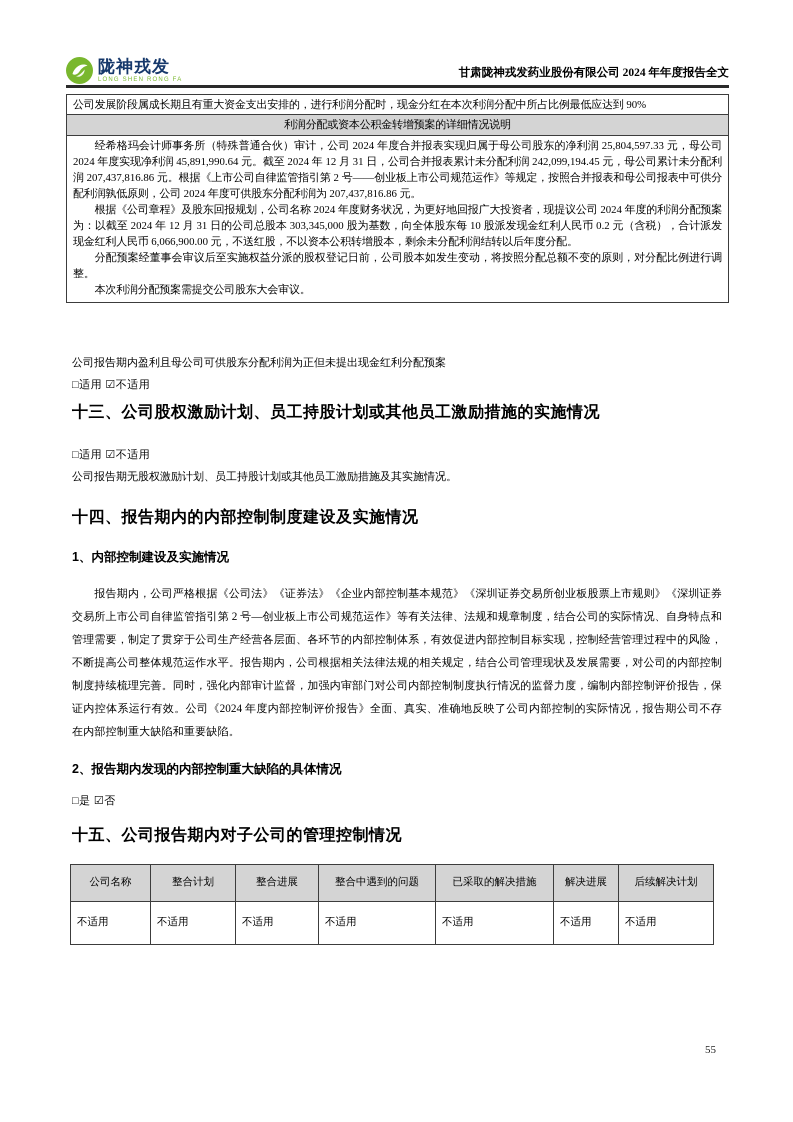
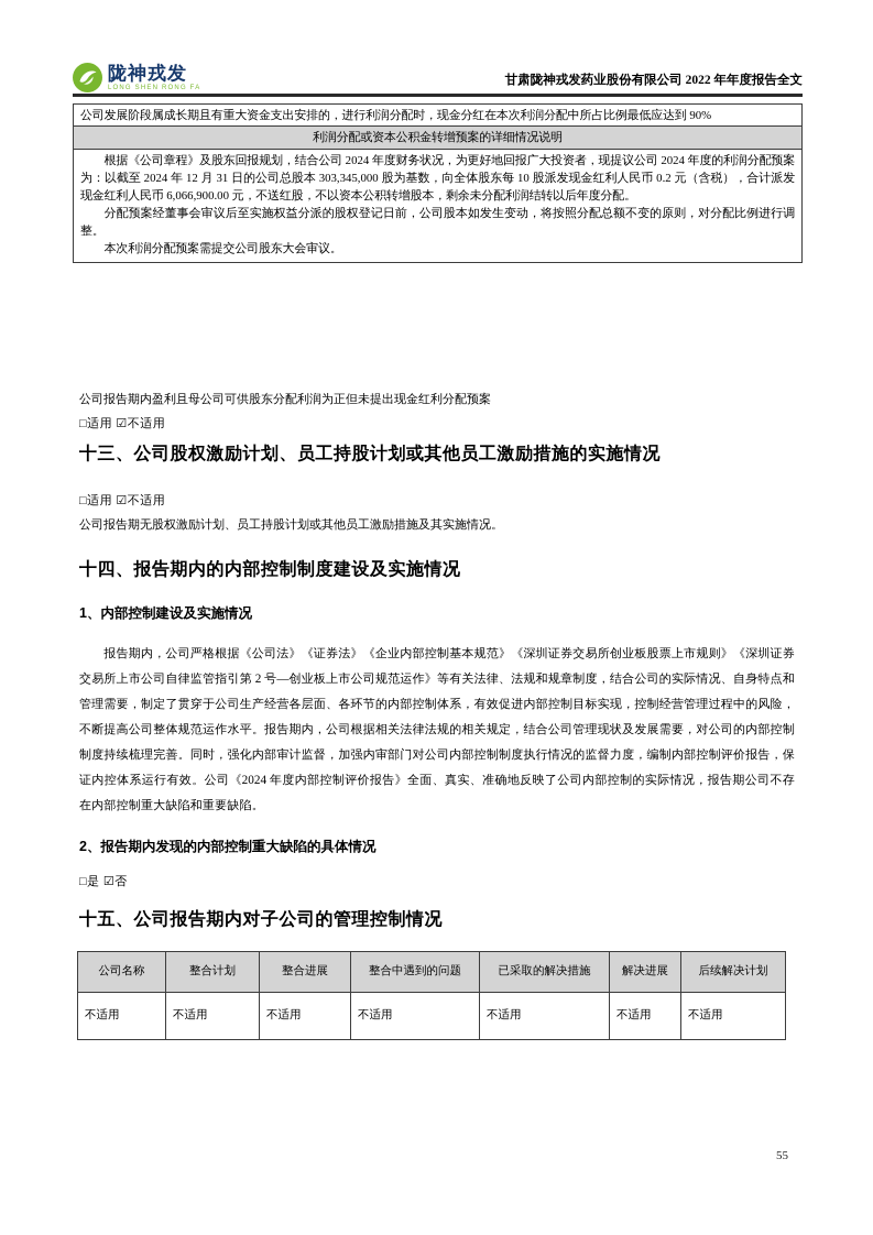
  陇神戎发
- 甘肃陇神戎发药业股份有限公司 2024 年年度报告全文
+ 甘肃陇神戎发药业股份有限公司 2022 年年度报告全文
  公司发展阶段属成长期且有重大资金支出安排的，进行利润分配时，现金分红在本次利润分配中所占比例最低应达到 90%
  利润分配或资本公积金转增预案的详细情况说明
- 经希格玛会计师事务所（特殊普通合伙）审计，公司 2024 年度合并报表实现归属于母公司股东的净利润 25,804,597.33 元，母公司 2024 年度实现净利润 45,891,990.64 元。截至 2024 年 12 月 31 日，公司合并报表累计未分配利润 242,099,194.45 元，母公司累计未分配利润 207,437,816.86 元。根据《上市公司自律监管指引第 2 号——创业板上市公司规范运作》等规定，按照合并报表和母公司报表中可供分配利润孰低原则，公司 2024 年度可供股东分配利润为 207,437,816.86 元。
- 根据《公司章程》及股东回报规划，公司名称 2024 年度财务状况，为更好地回报广大投资者，现提议公司 2024 年度的利润分配预案为：以截至 2024 年 12 月 31 日的公司总股本 303,345,000 股为基数，向全体股东每 10 股派发现金红利人民币 0.2 元（含税），合计派发现金红利人民币 6,066,900.00 元，不送红股，不以资本公积转增股本，剩余未分配利润结转以后年度分配。
+ 根据《公司章程》及股东回报规划，结合公司 2024 年度财务状况，为更好地回报广大投资者，现提议公司 2024 年度的利润分配预案为：以截至 2024 年 12 月 31 日的公司总股本 303,345,000 股为基数，向全体股东每 10 股派发现金红利人民币 0.2 元（含税），合计派发现金红利人民币 6,066,900.00 元，不送红股，不以资本公积转增股本，剩余未分配利润结转以后年度分配。
  分配预案经董事会审议后至实施权益分派的股权登记日前，公司股本如发生变动，将按照分配总额不变的原则，对分配比例进行调整。
  本次利润分配预案需提交公司股东大会审议。
  公司报告期内盈利且母公司可供股东分配利润为正但未提出现金红利分配预案
  □适用 ☑不适用
  十三、公司股权激励计划、员工持股计划或其他员工激励措施的实施情况
  □适用 ☑不适用
  公司报告期无股权激励计划、员工持股计划或其他员工激励措施及其实施情况。
  十四、报告期内的内部控制制度建设及实施情况
  1、内部控制建设及实施情况
  报告期内，公司严格根据《公司法》《证券法》《企业内部控制基本规范》《深圳证券交易所创业板股票上市规则》《深圳证券交易所上市公司自律监管指引第 2 号—创业板上市公司规范运作》等有关法律、法规和规章制度，结合公司的实际情况、自身特点和管理需要，制定了贯穿于公司生产经营各层面、各环节的内部控制体系，有效促进内部控制目标实现，控制经营管理过程中的风险，不断提高公司整体规范运作水平。报告期内，公司根据相关法律法规的相关规定，结合公司管理现状及发展需要，对公司的内部控制制度持续梳理完善。同时，强化内部审计监督，加强内审部门对公司内部控制制度执行情况的监督力度，编制内部控制评价报告，保证内控体系运行有效。公司《2024 年度内部控制评价报告》全面、真实、准确地反映了公司内部控制的实际情况，报告期公司不存在内部控制重大缺陷和重要缺陷。
  2、报告期内发现的内部控制重大缺陷的具体情况
  □是 ☑否
  十五、公司报告期内对子公司的管理控制情况
  公司名称	整合计划	整合进展	整合中遇到的问题	已采取的解决措施	解决进展	后续解决计划
  不适用	不适用	不适用	不适用	不适用	不适用	不适用
  55
